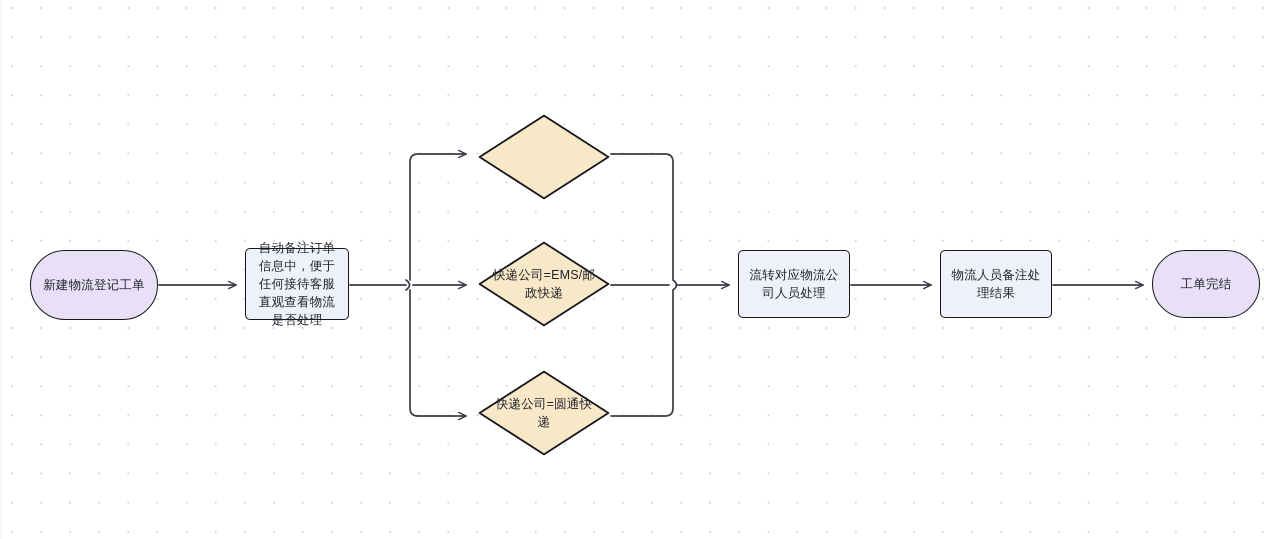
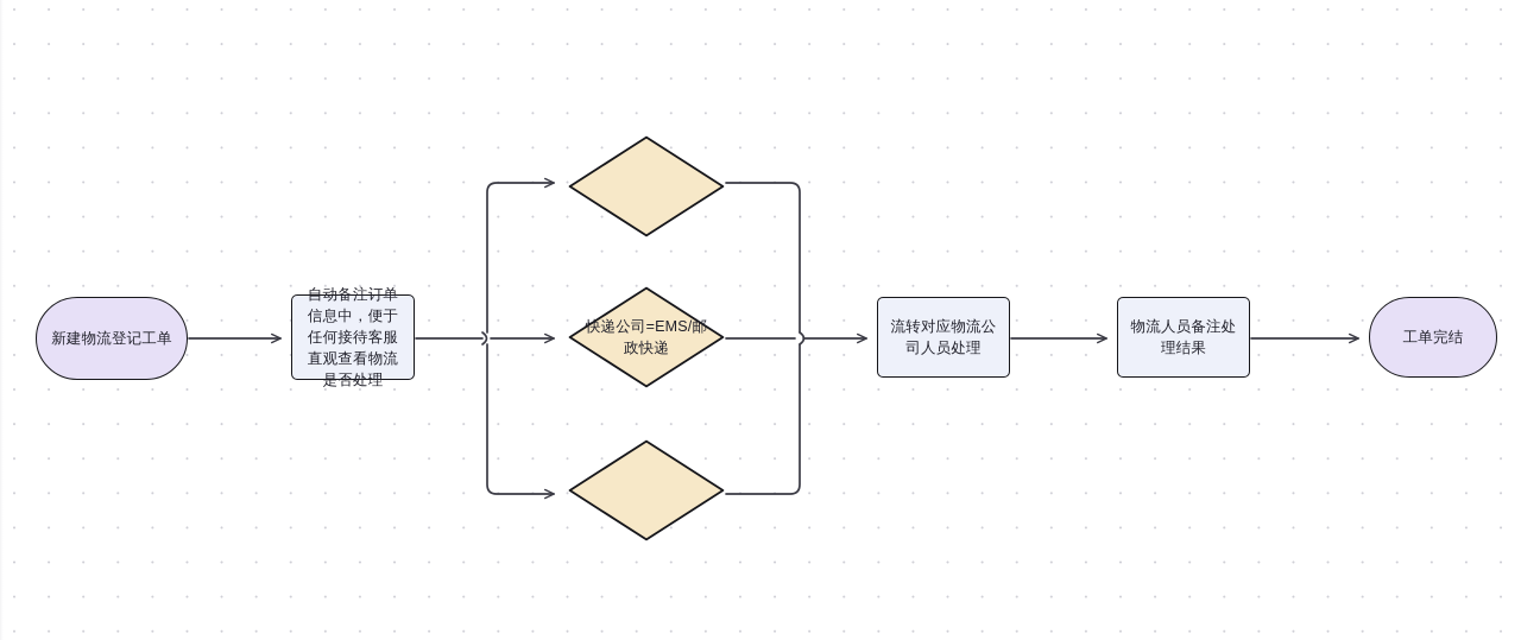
  新建物流登记工单
  自动备注订单信息中，便于任何接待客服直观查看物流是否处理
  快递公司=EMS/邮政快递
- 快递公司=圆通快递
  流转对应物流公司人员处理
  物流人员备注处理结果
  工单完结
